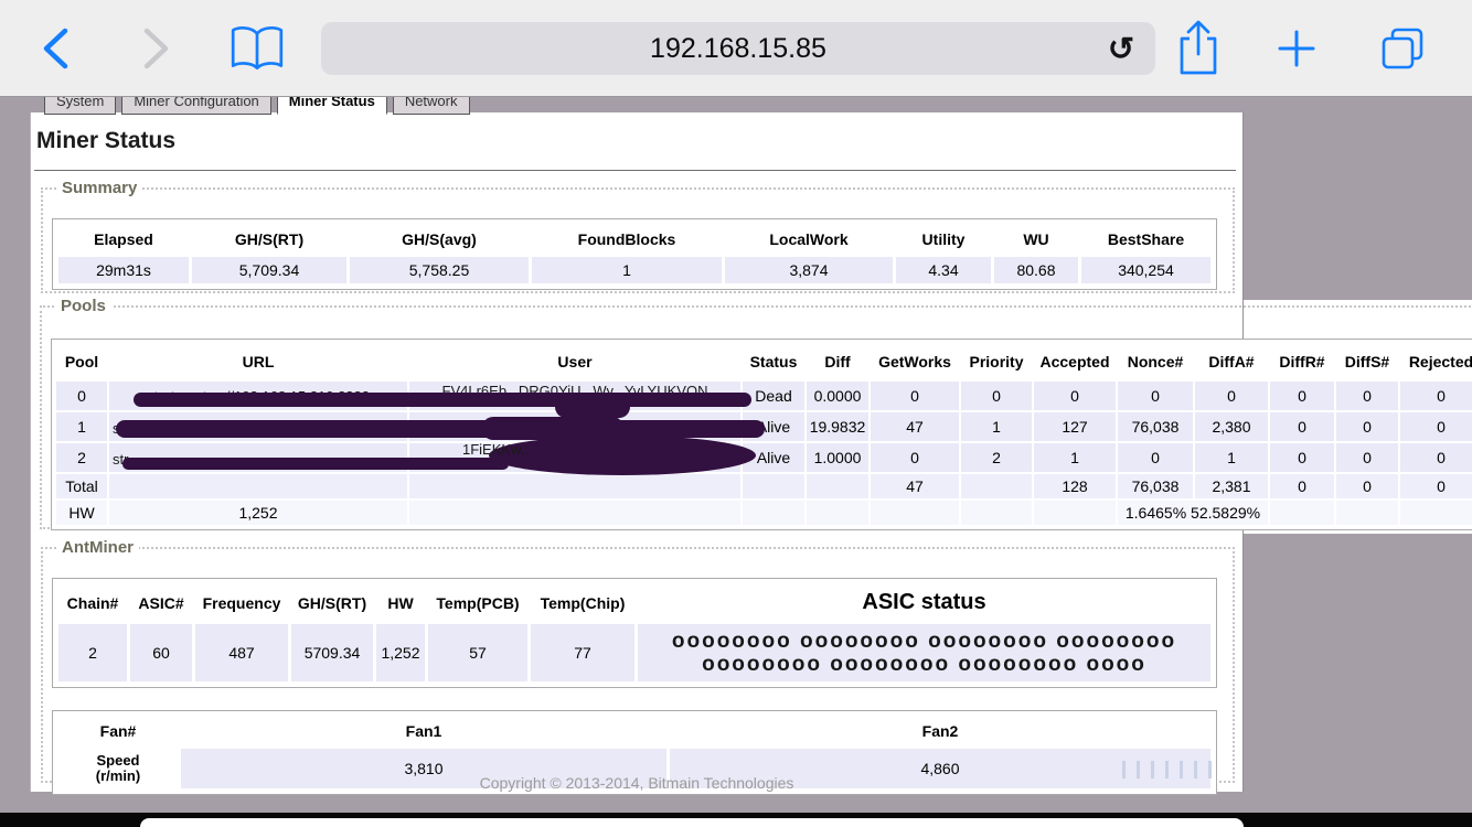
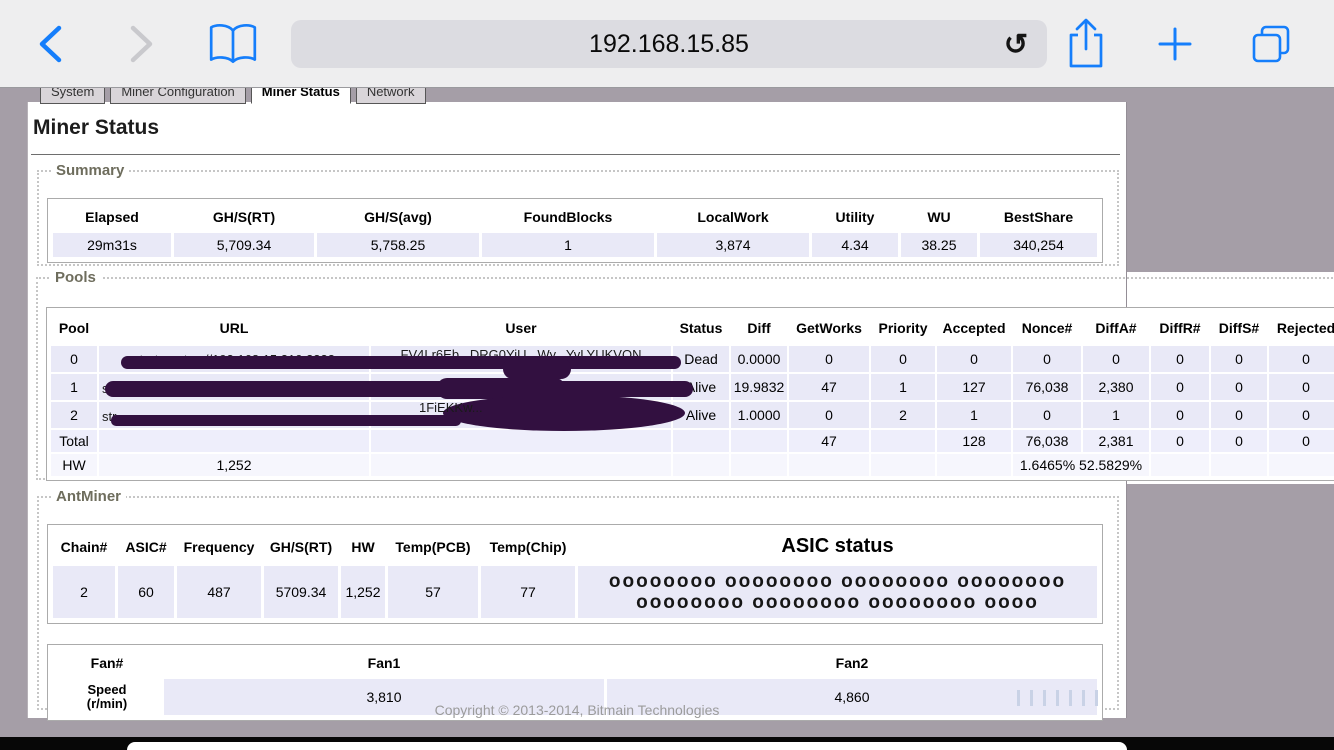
  192.168.15.85
  System
  Miner Configuration
  Miner Status
  Network
  Miner Status
  Summary
  Elapsed	GH/S(RT)	GH/S(avg)	FoundBlocks	LocalWork	Utility	WU	BestShare
- 29m31s	5,709.34	5,758.25	1	3,874	4.34	80.68	340,254
+ 29m31s	5,709.34	5,758.25	1	3,874	4.34	38.25	340,254
  AntMiner
  Chain#	ASIC#	Frequency	GH/S(RT)	HW	Temp(PCB)	Temp(Chip)	ASIC status
  2	60	487	5709.34	1,252	57	77	oooooooo oooooooo oooooooo oooooooo oooooooo oooooooo oooooooo oooo
  Fan#	Fan1	Fan2
  Speed (r/min)	3,810	4,860
  Copyright © 2013-2014, Bitmain Technologies
  Pools
  Pool	URL	User	Status	Diff	GetWorks	Priority	Accepted	Nonce#	DiffA#	DiffR#	DiffS#	Rejected
  1			live	19.9832	47	1	127	76,038	2,380	0	0	0
  2	st	1FiEKKw...	Alive	1.0000	0	2	1	0	1	0	0	0
  Total					47		128	76,038	2,381	0	0	0
  HW	1,252							1.6465% 52.5829%
